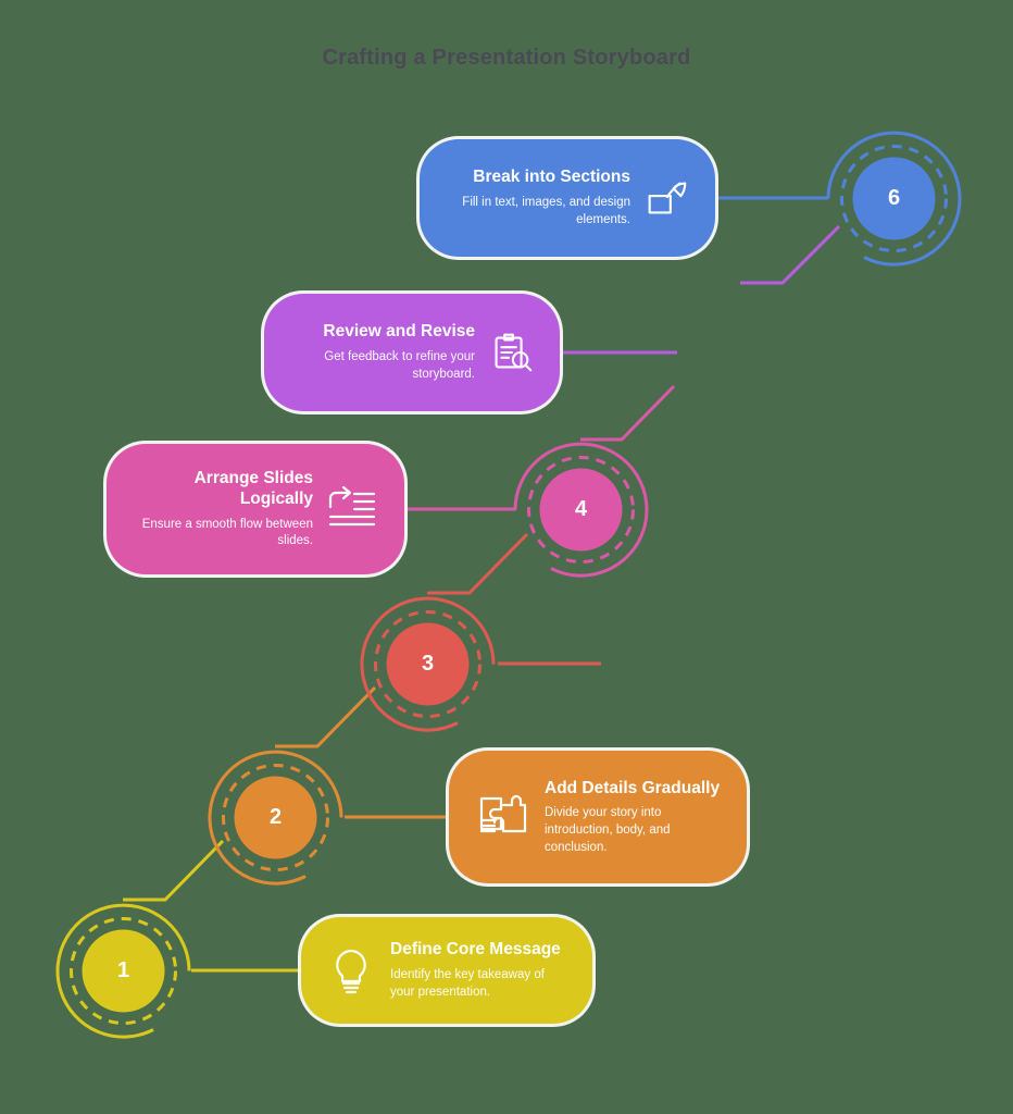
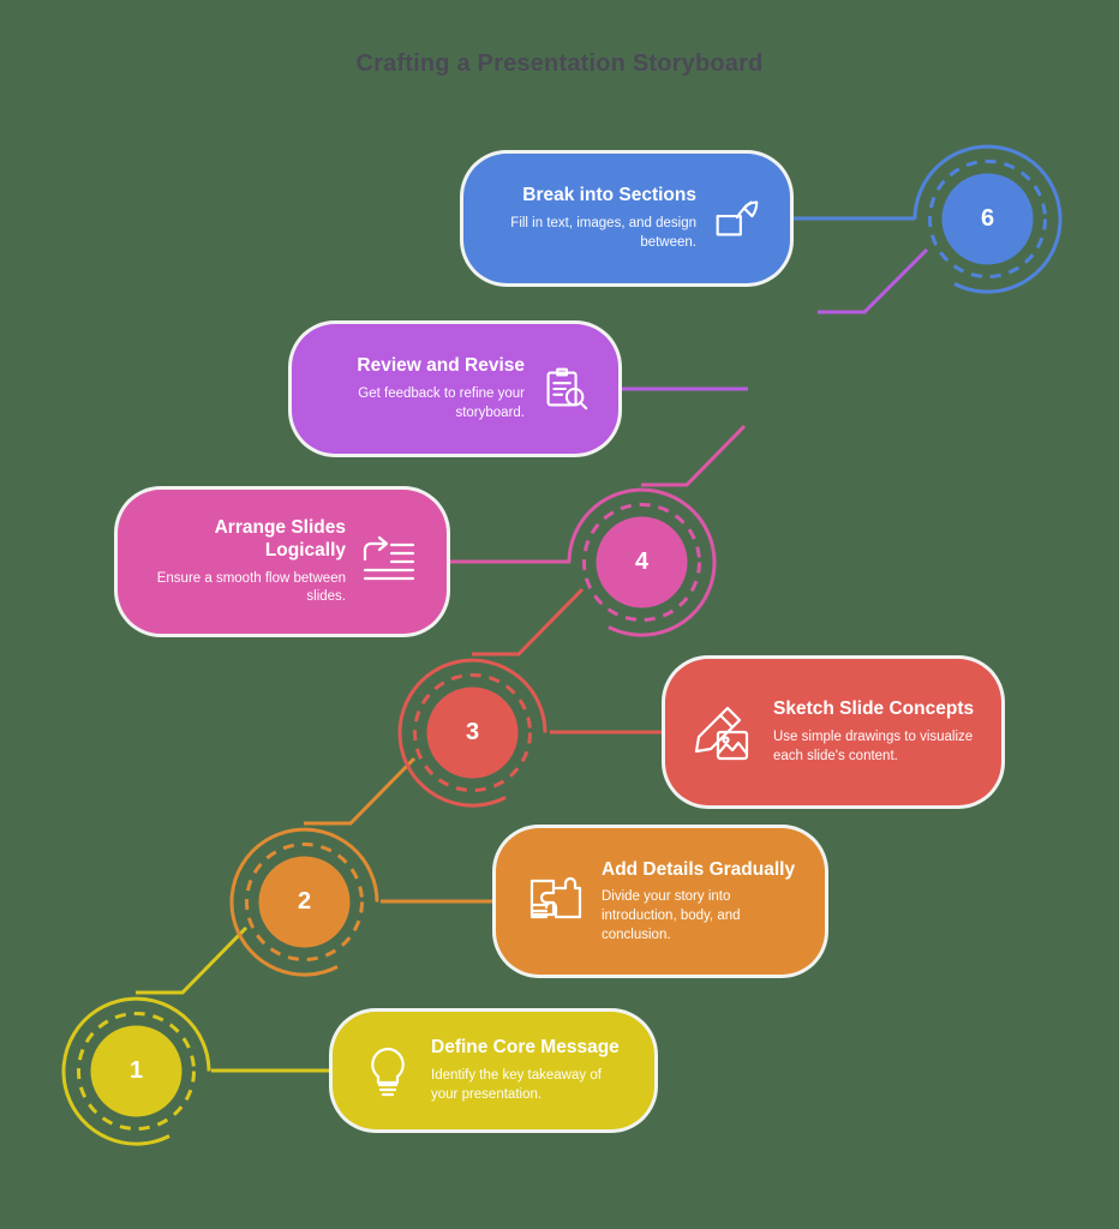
  Crafting a Presentation Storyboard
  6
  4
  3
  2
  1
  Break into Sections
- Fill in text, images, and design elements.
+ Fill in text, images, and design between.
  Review and Revise
  Get feedback to refine your storyboard.
  Arrange Slides Logically
  Ensure a smooth flow between slides.
+ Sketch Slide Concepts
+ Use simple drawings to visualize each slide's content.
  Add Details Gradually
  Divide your story into introduction, body, and conclusion.
  Define Core Message
  Identify the key takeaway of your presentation.
